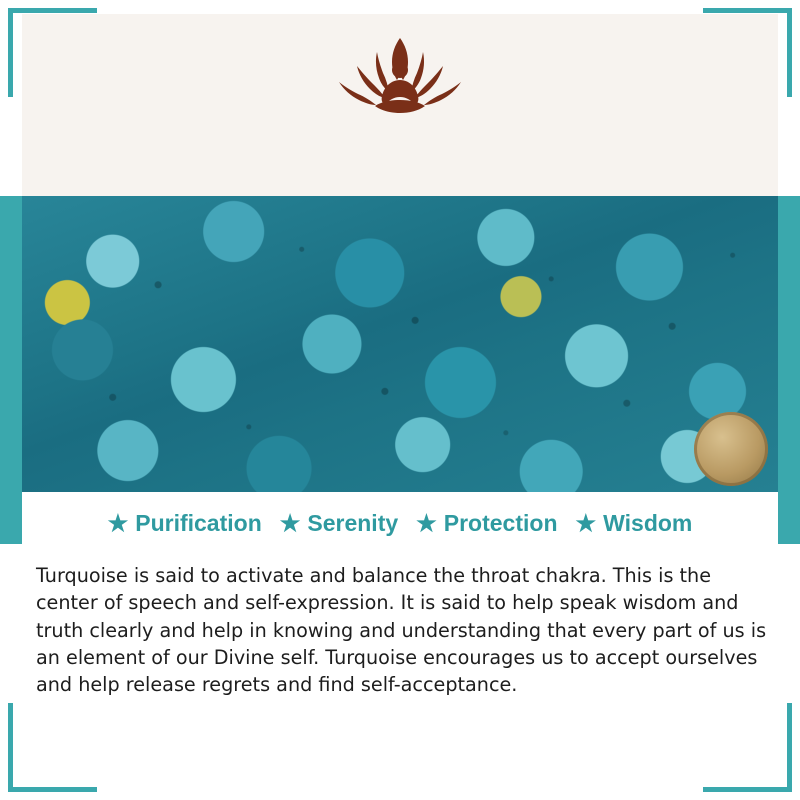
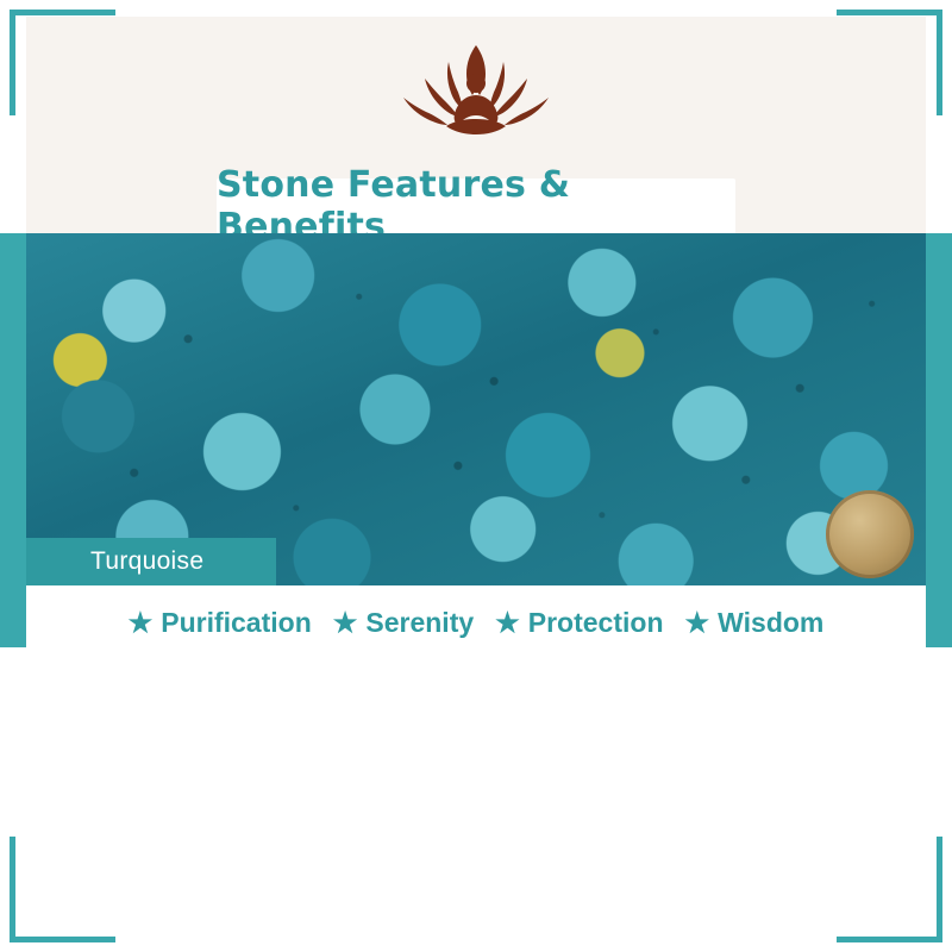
+ Stone Features & Benefits
+ Turquoise
  ★
  Purification
  ★
  Serenity
  ★
  Protection
  ★
  Wisdom
- Turquoise is said to activate and balance the throat chakra. This is the center of speech and self-expression. It is said to help speak wisdom and truth clearly and help in knowing and understanding that every part of us is an element of our Divine self. Turquoise encourages us to accept ourselves and help release regrets and find self-acceptance.
